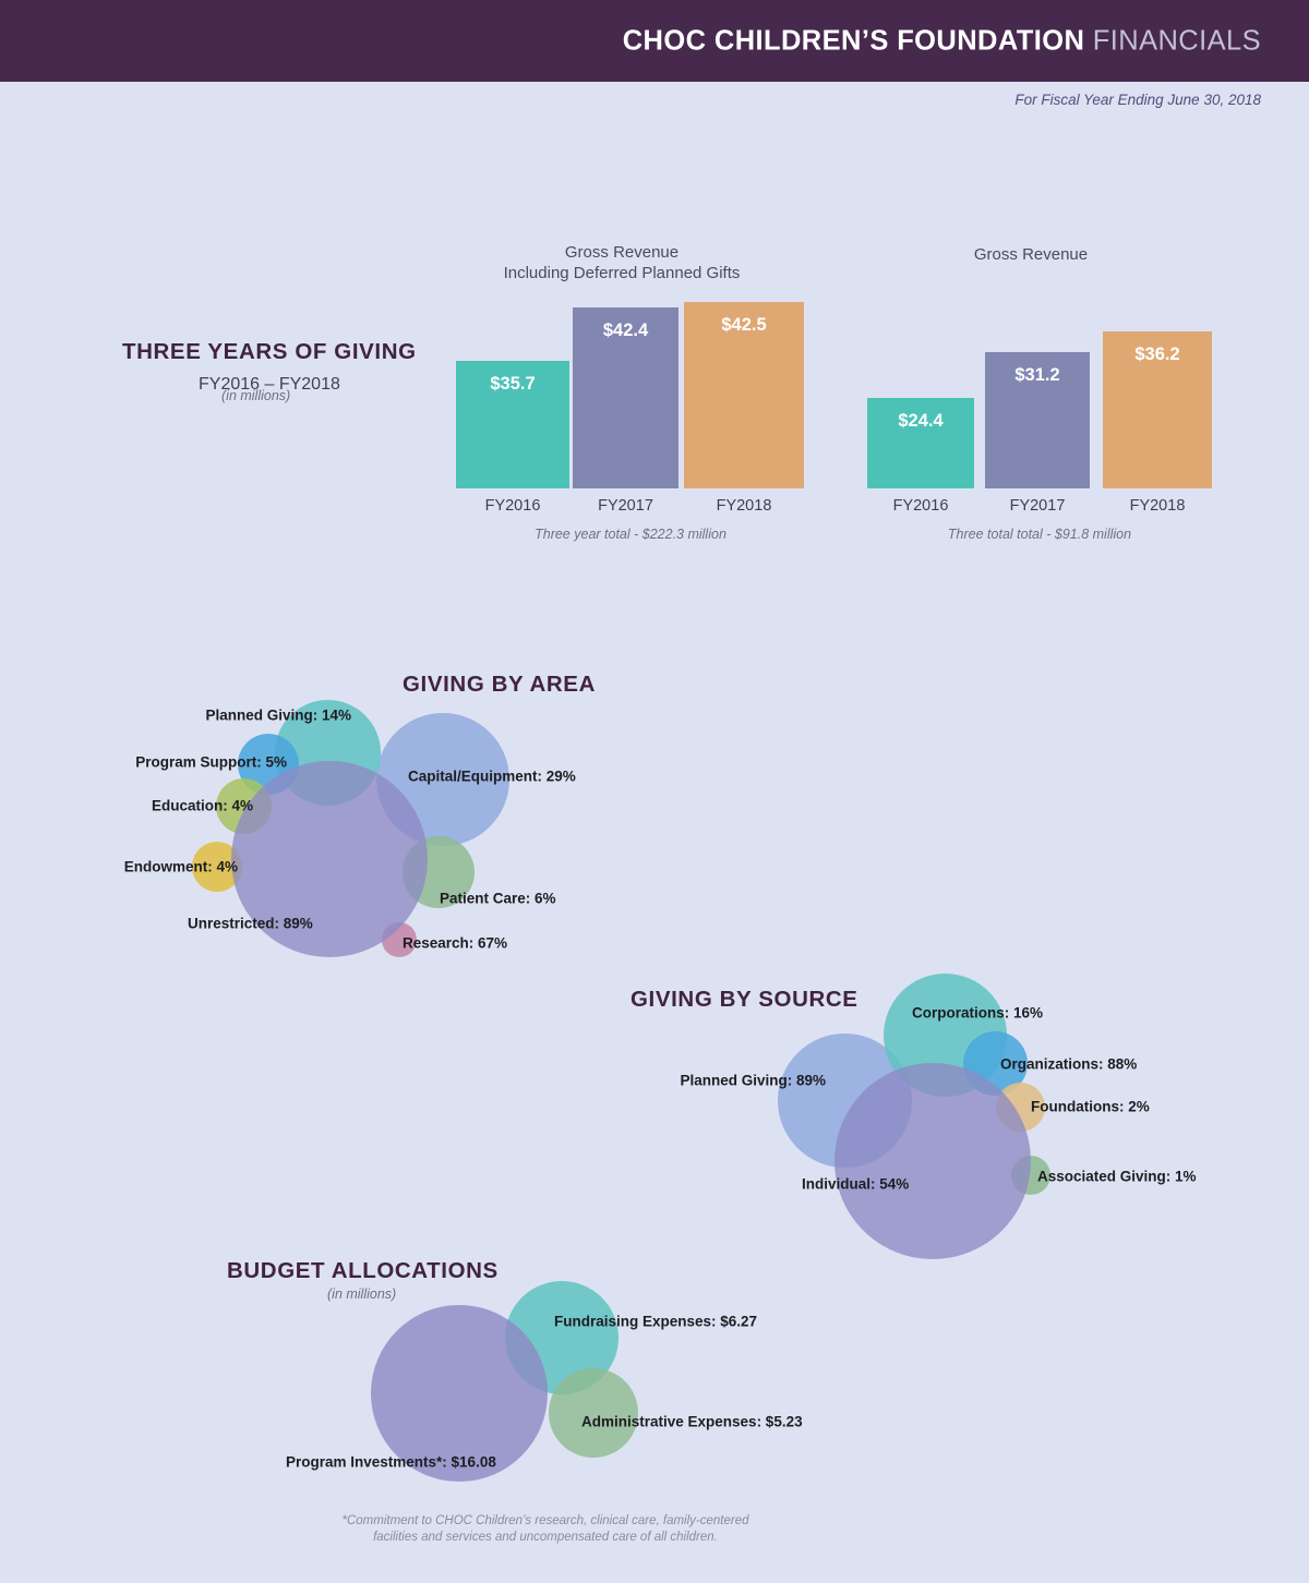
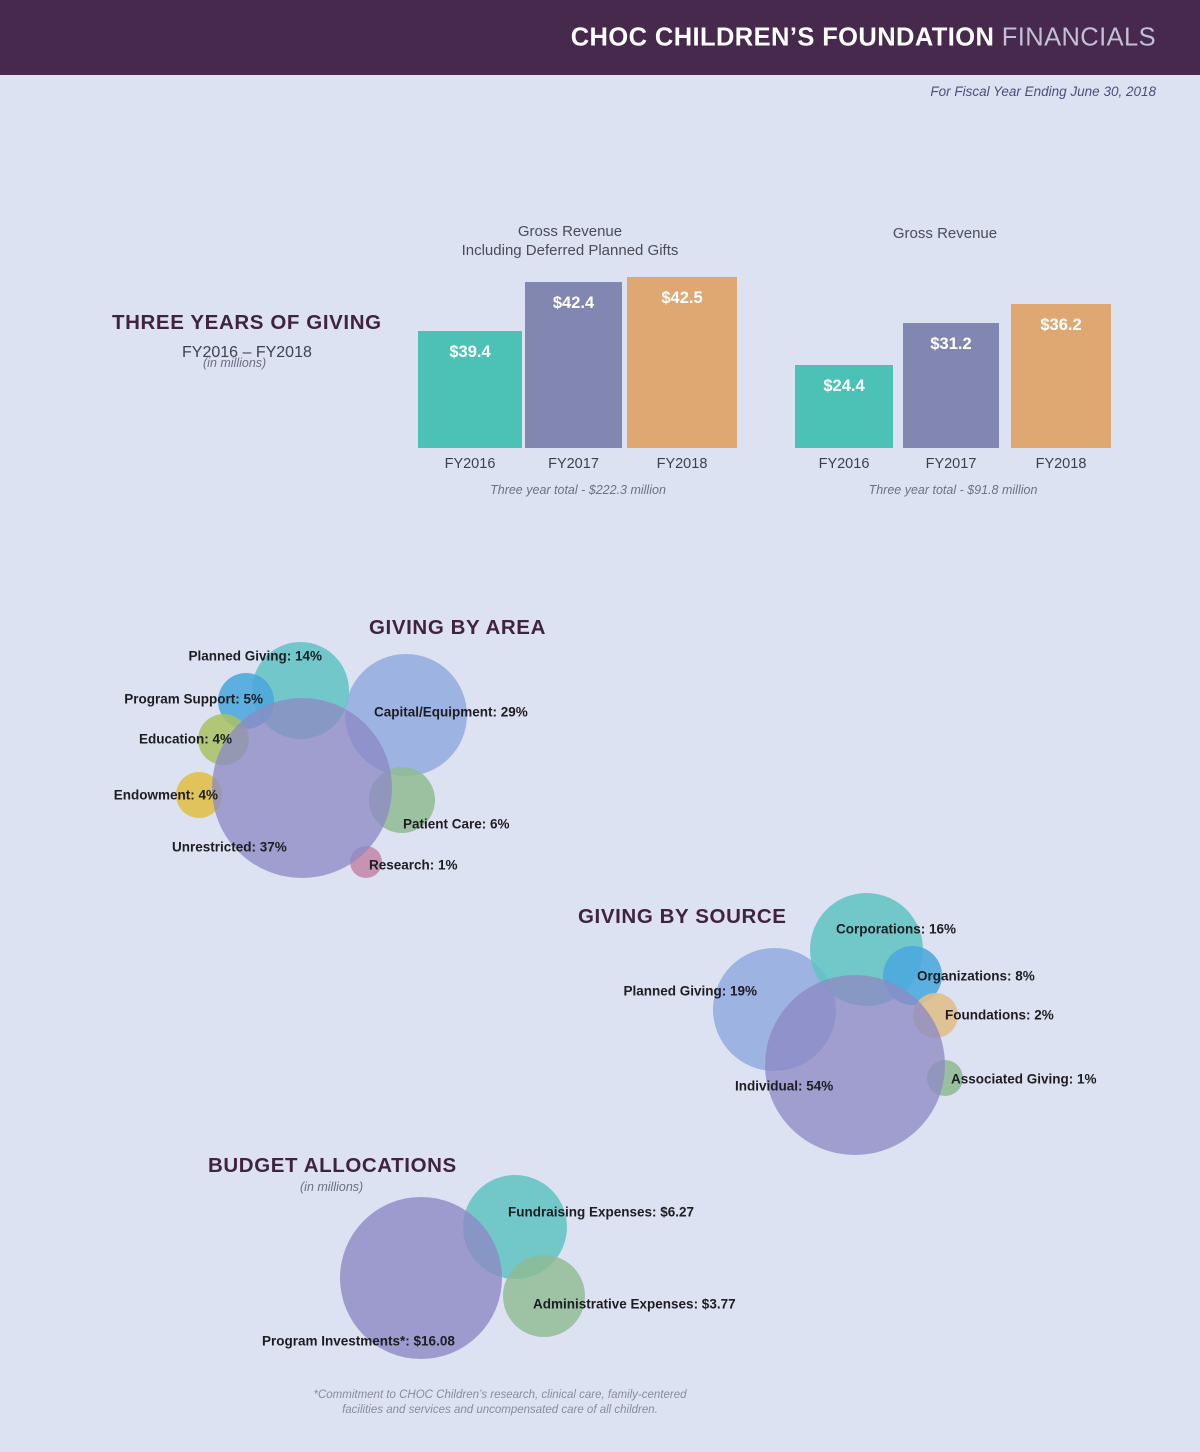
  CHOC CHILDREN’S FOUNDATION FINANCIALS
  For Fiscal Year Ending June 30, 2018
  THREE YEARS OF GIVING
  FY2016 – FY2018
  (in millions)
  Gross Revenue
  Including Deferred Planned Gifts
- $35.7
+ $39.4
  $42.4
  $42.5
  FY2016
  FY2017
  FY2018
  Three year total - $222.3 million
  Gross Revenue
  $24.4
  $31.2
  $36.2
  FY2016
  FY2017
  FY2018
- Three total total - $91.8 million
+ Three year total - $91.8 million
  GIVING BY AREA
  Planned Giving: 14%
  Program Support: 5%
  Education: 4%
  Endowment: 4%
- Unrestricted: 89%
+ Unrestricted: 37%
  Capital/Equipment: 29%
  Patient Care: 6%
- Research: 67%
+ Research: 1%
  GIVING BY SOURCE
  Corporations: 16%
- Organizations: 88%
+ Organizations: 8%
  Foundations: 2%
  Associated Giving: 1%
- Planned Giving: 89%
+ Planned Giving: 19%
  Individual: 54%
  BUDGET ALLOCATIONS
  (in millions)
  Fundraising Expenses: $6.27
- Administrative Expenses: $5.23
+ Administrative Expenses: $3.77
  Program Investments*: $16.08
  *Commitment to CHOC Children’s research, clinical care, family-centered
  facilities and services and uncompensated care of all children.
